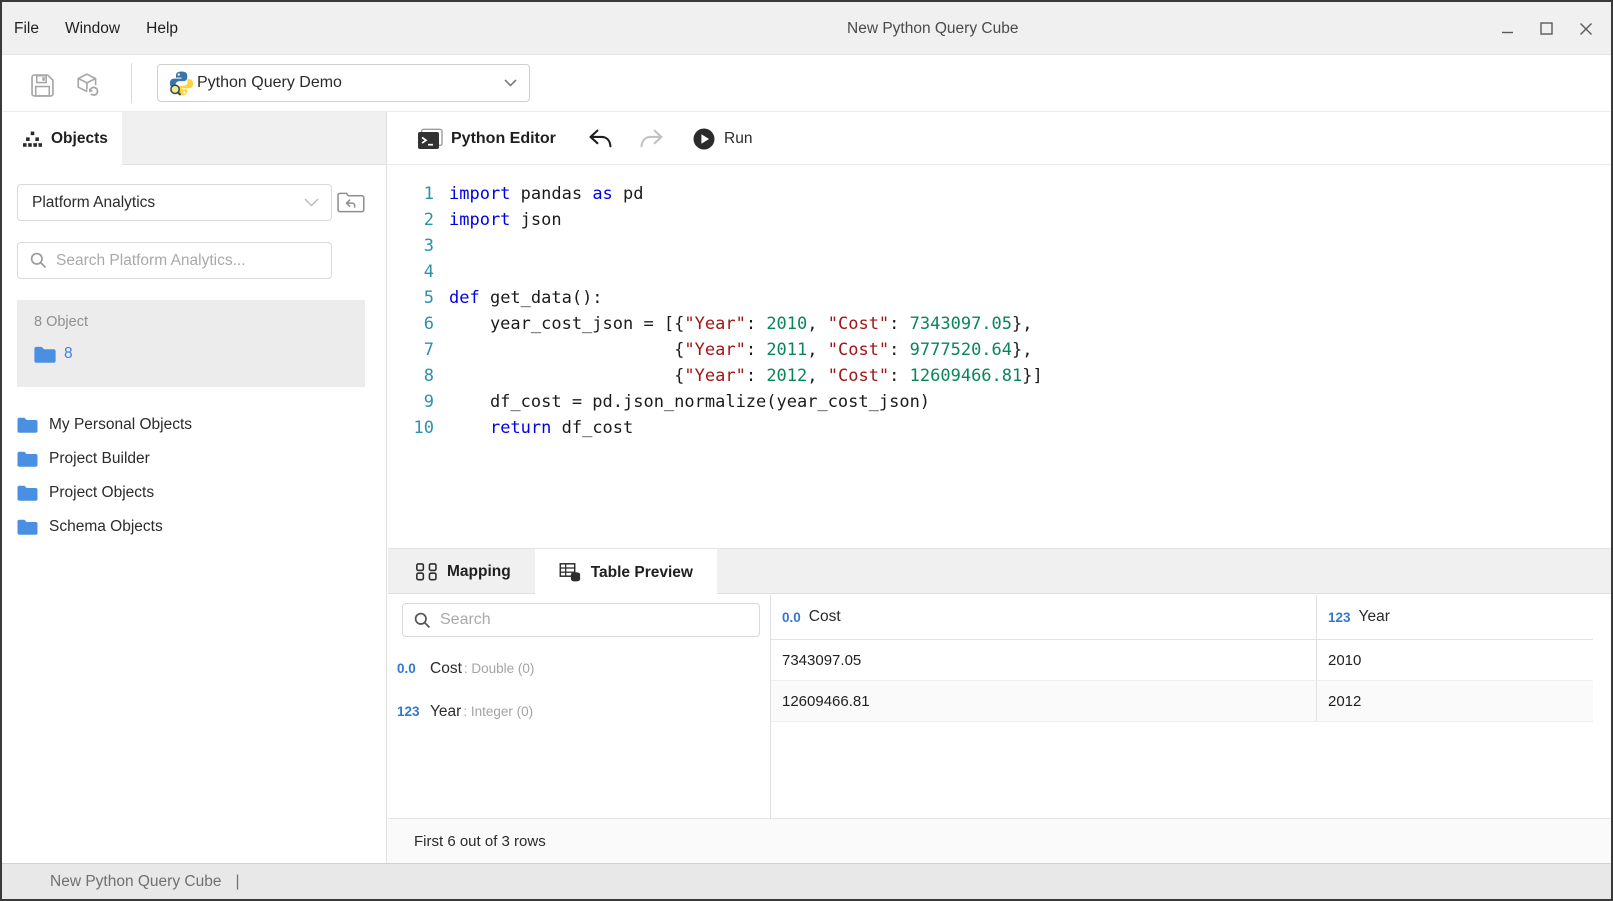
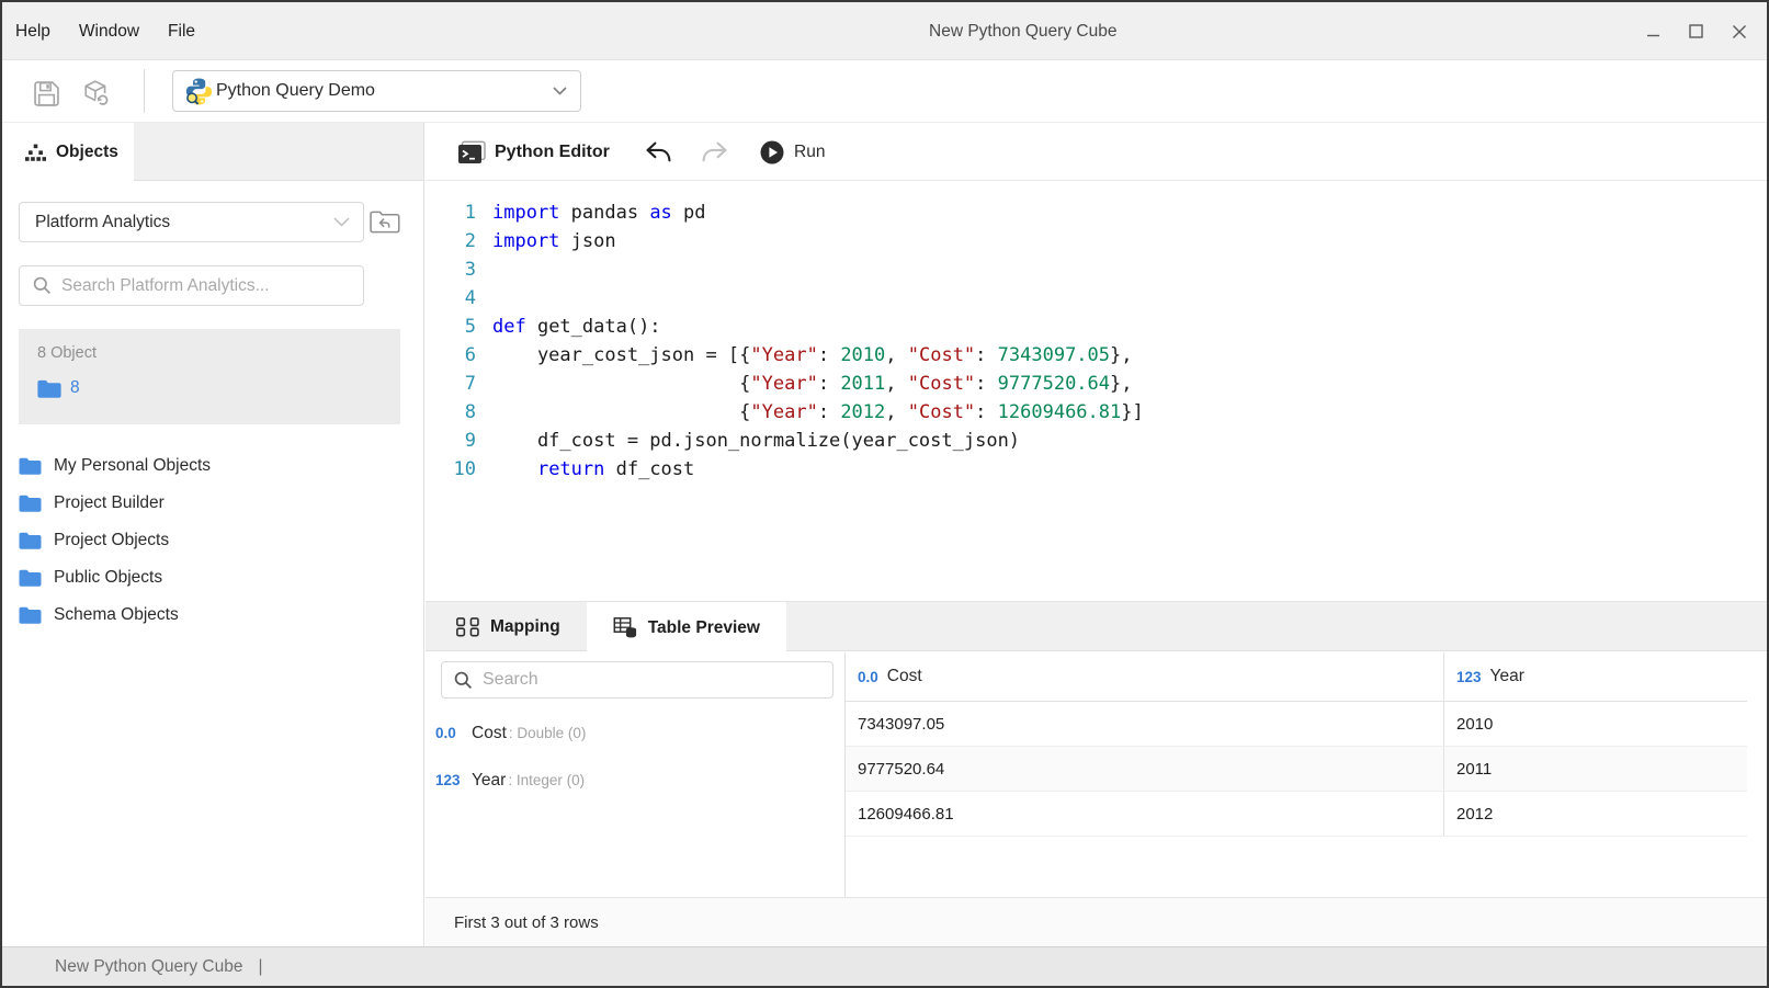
- File
+ Help
  Window
- Help
+ File
  New Python Query Cube
  Python Query Demo
  Objects
  Platform Analytics
  Search Platform Analytics...
  8 Object
  8
  My Personal Objects
  Project Builder
  Project Objects
+ Public Objects
  Schema Objects
  Python Editor
  Run
  1
  import pandas as pd
  2
  import json
  3
  4
  5
  def get_data():
  6
  year_cost_json = [{"Year": 2010, "Cost": 7343097.05},
  7
  {"Year": 2011, "Cost": 9777520.64},
  8
  {"Year": 2012, "Cost": 12609466.81}]
  9
  df_cost = pd.json_normalize(year_cost_json)
  10
  return df_cost
  Mapping
  Table Preview
  Search
  0.0
  Cost
  : Double (0)
  123
  Year
  : Integer (0)
  0.0
  Cost
  123
  Year
  7343097.05
  2010
+ 9777520.64
+ 2011
  12609466.81
  2012
- First 6 out of 3 rows
+ First 3 out of 3 rows
  New Python Query Cube
  |
